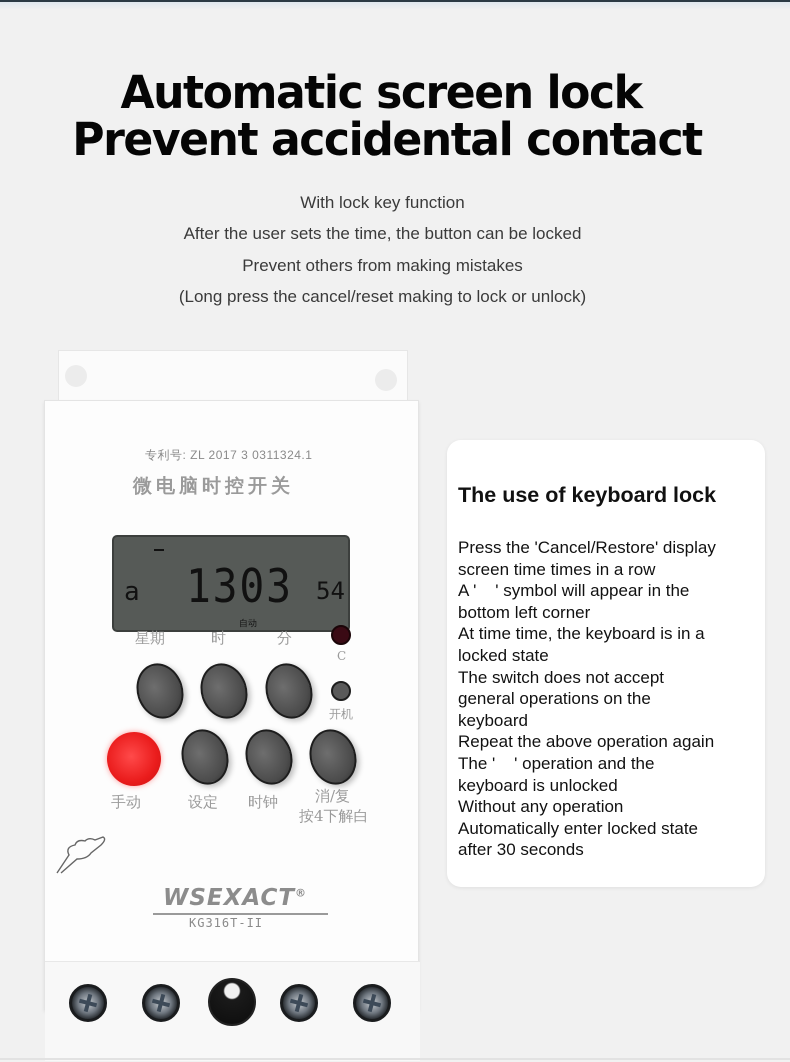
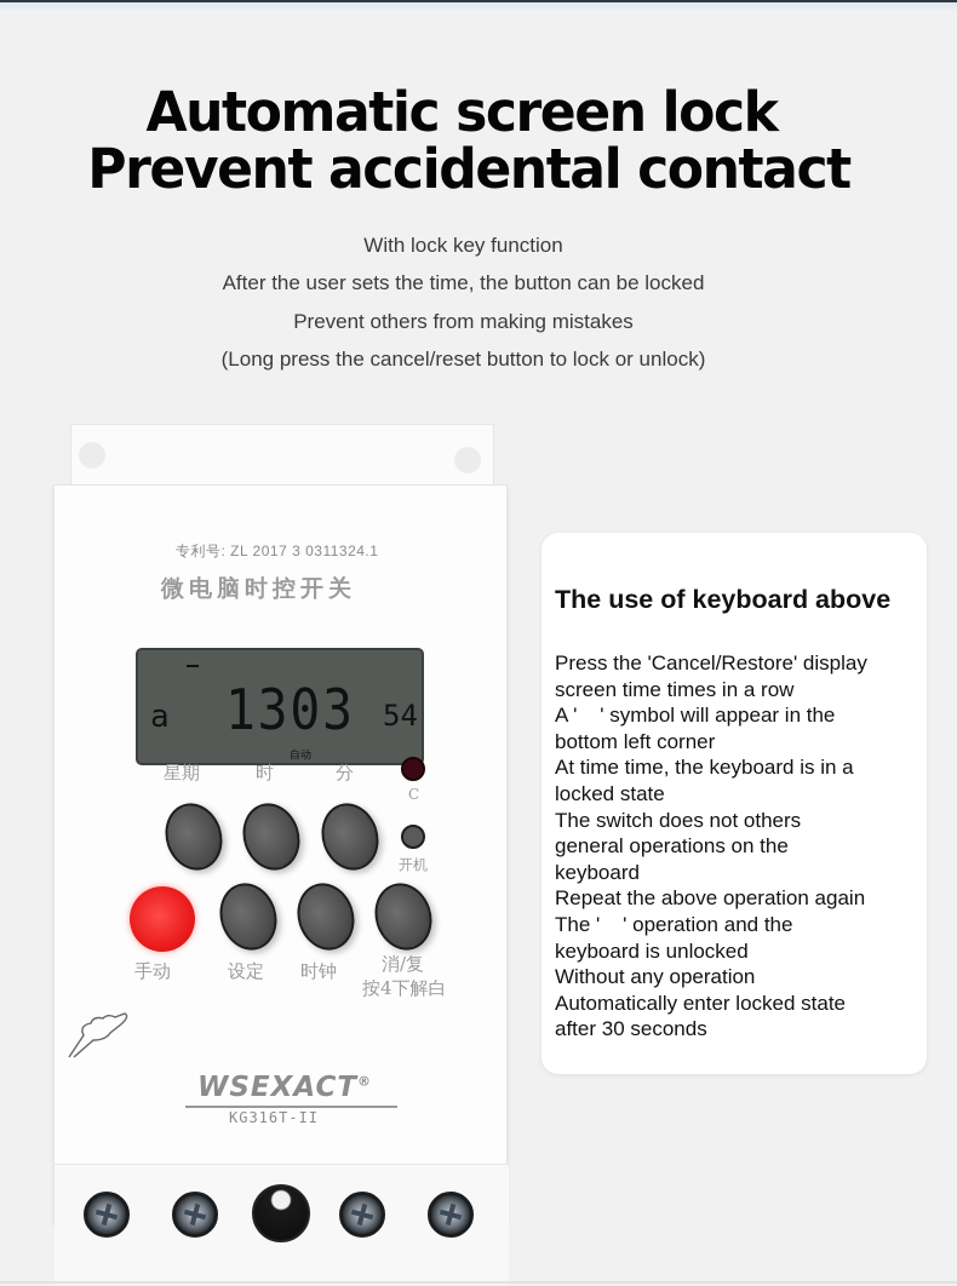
  Automatic screen lock
  Prevent accidental contact
  With lock key function
  After the user sets the time, the button can be locked
  Prevent others from making mistakes
- (Long press the cancel/reset making to lock or unlock)
+ (Long press the cancel/reset button to lock or unlock)
  专利号: ZL 2017 3 0311324.1
  微电脑时控开关
  a
  1303
  54
  自动
  星期
  时
  分
  C
  开机
  手动
  设定
  时钟
  消/复
  按4下解白
  WSEXACT®
  KG316T-II
- The use of keyboard lock
+ The use of keyboard above
  Press the 'Cancel/Restore' display
  screen time times in a row
  A ' ' symbol will appear in the
  bottom left corner
  At time time, the keyboard is in a
  locked state
- The switch does not accept
+ The switch does not others
  general operations on the
  keyboard
  Repeat the above operation again
  The ' ' operation and the
  keyboard is unlocked
  Without any operation
  Automatically enter locked state
  after 30 seconds
